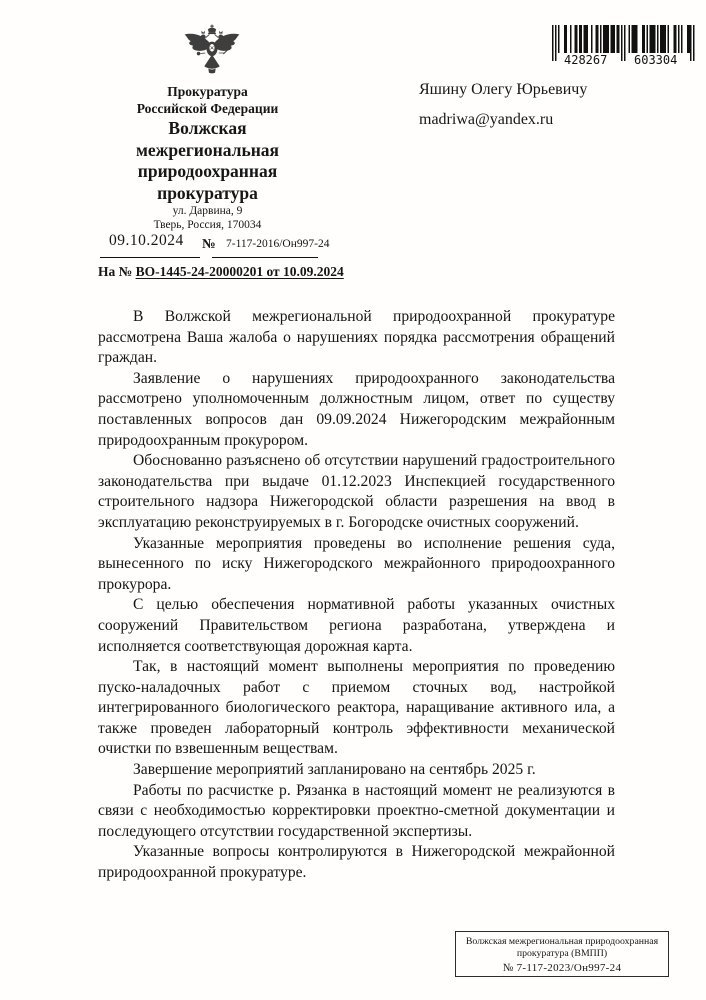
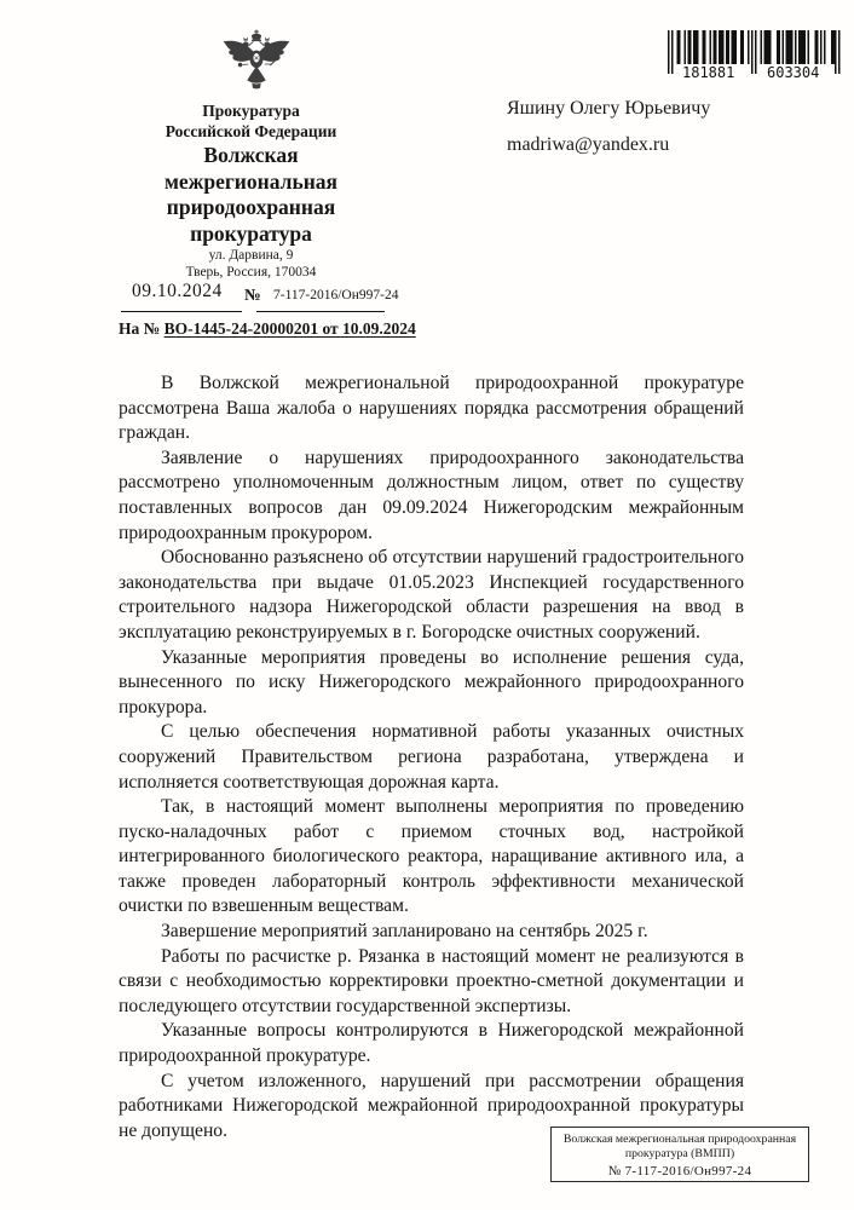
  Прокуратура
  Российской Федерации
  Волжская
  межрегиональная
  природоохранная
  прокуратура
  ул. Дарвина, 9
  Тверь, Россия, 170034
  Яшину Олегу Юрьевичу
  madriwa@yandex.ru
- 428267
+ 181881
  603304
  09.10.2024
  №
  7-117-2016/Он997-24
  На № ВО-1445-24-20000201 от 10.09.2024
  В Волжской межрегиональной природоохранной прокуратуре рассмотрена Ваша жалоба о нарушениях порядка рассмотрения обращений граждан.
  Заявление о нарушениях природоохранного законодательства рассмотрено уполномоченным должностным лицом, ответ по существу поставленных вопросов дан 09.09.2024 Нижегородским межрайонным природоохранным прокурором.
- Обоснованно разъяснено об отсутствии нарушений градостроительного законодательства при выдаче 01.12.2023 Инспекцией государственного строительного надзора Нижегородской области разрешения на ввод в эксплуатацию реконструируемых в г. Богородске очистных сооружений.
+ Обоснованно разъяснено об отсутствии нарушений градостроительного законодательства при выдаче 01.05.2023 Инспекцией государственного строительного надзора Нижегородской области разрешения на ввод в эксплуатацию реконструируемых в г. Богородске очистных сооружений.
  Указанные мероприятия проведены во исполнение решения суда, вынесенного по иску Нижегородского межрайонного природоохранного прокурора.
  С целью обеспечения нормативной работы указанных очистных сооружений Правительством региона разработана, утверждена и исполняется соответствующая дорожная карта.
  Так, в настоящий момент выполнены мероприятия по проведению пуско-наладочных работ с приемом сточных вод, настройкой интегрированного биологического реактора, наращивание активного ила, а также проведен лабораторный контроль эффективности механической очистки по взвешенным веществам.
  Завершение мероприятий запланировано на сентябрь 2025 г.
  Работы по расчистке р. Рязанка в настоящий момент не реализуются в связи с необходимостью корректировки проектно-сметной документации и последующего отсутствии государственной экспертизы.
  Указанные вопросы контролируются в Нижегородской межрайонной природоохранной прокуратуре.
+ С учетом изложенного, нарушений при рассмотрении обращения работниками Нижегородской межрайонной природоохранной прокуратуры не допущено.
  Волжская межрегиональная природоохранная прокуратура (ВМПП)
- № 7-117-2023/Он997-24
+ № 7-117-2016/Он997-24
